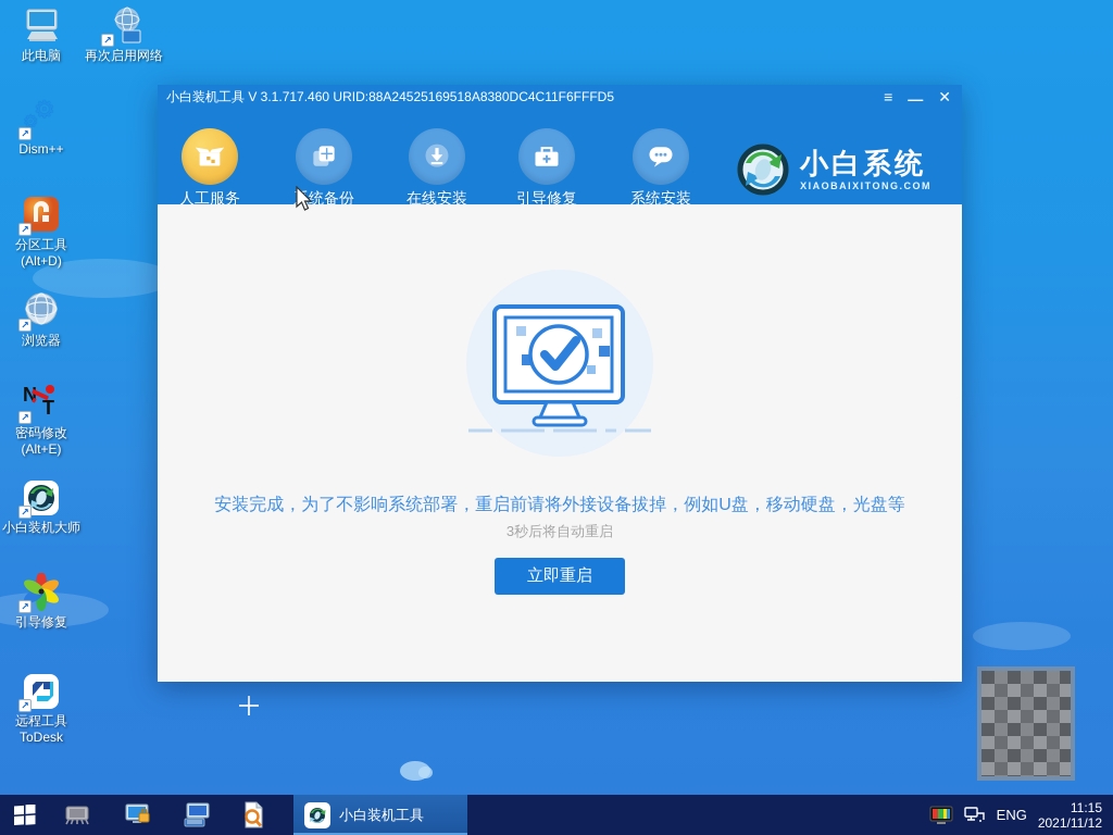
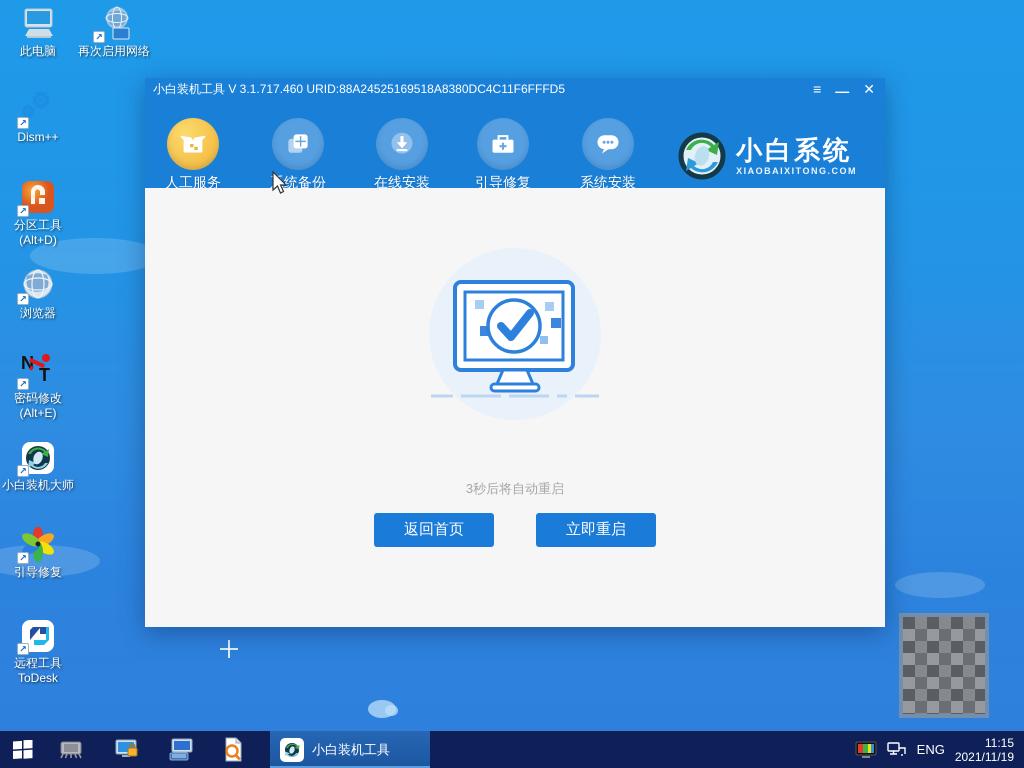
  此电脑
  ↗
  再次启用网络
  ⚙
  ↗
  Dism++
  ↗
  分区工具
  (Alt+D)
  ↗
  浏览器
  N
  T
  ↗
  密码修改
  (Alt+E)
  ↗
  小白装机大师
  ↗
  引导修复
  ↗
  远程工具
  ToDesk
  小白装机工具 V 3.1.717.460 URID:88A24525169518A8380DC4C11F6FFFD5
  ≡
  —
  ✕
  人工服务
  统备份
  在线安装
  引导修复
  系统安装
  小白系统
  XIAOBAIXITONG.COM
- 安装完成，为了不影响系统部署，重启前请将外接设备拔掉，例如U盘，移动硬盘，光盘等
  3秒后将自动重启
+ 返回首页
  立即重启
  小白装机工具
  ENG
  11:15
- 2021/11/12
+ 2021/11/19
